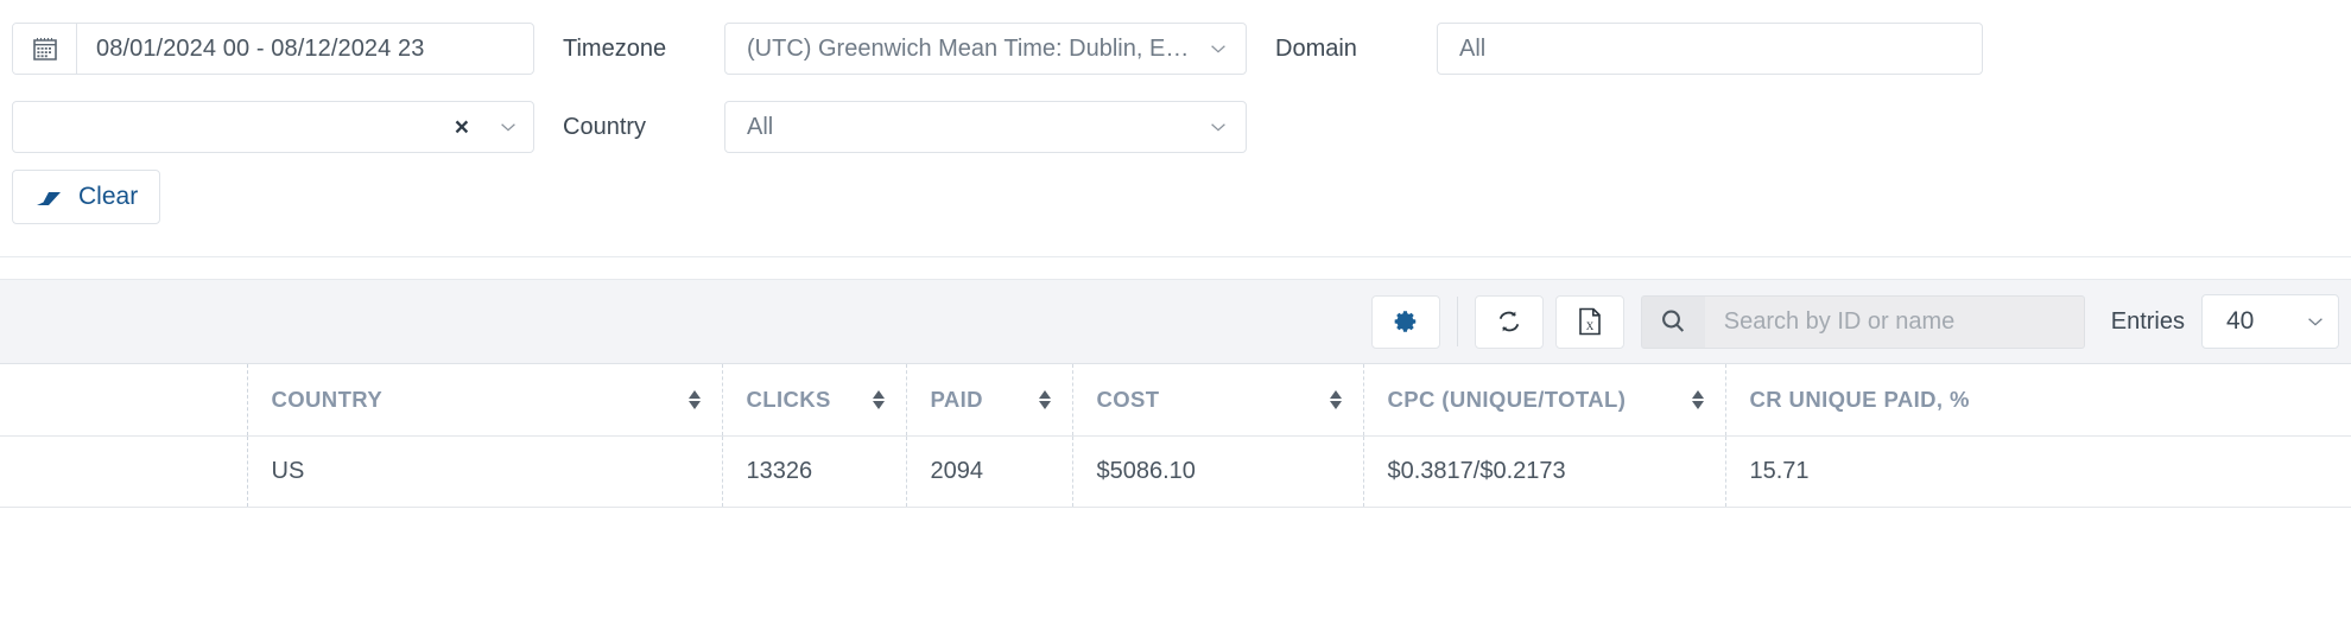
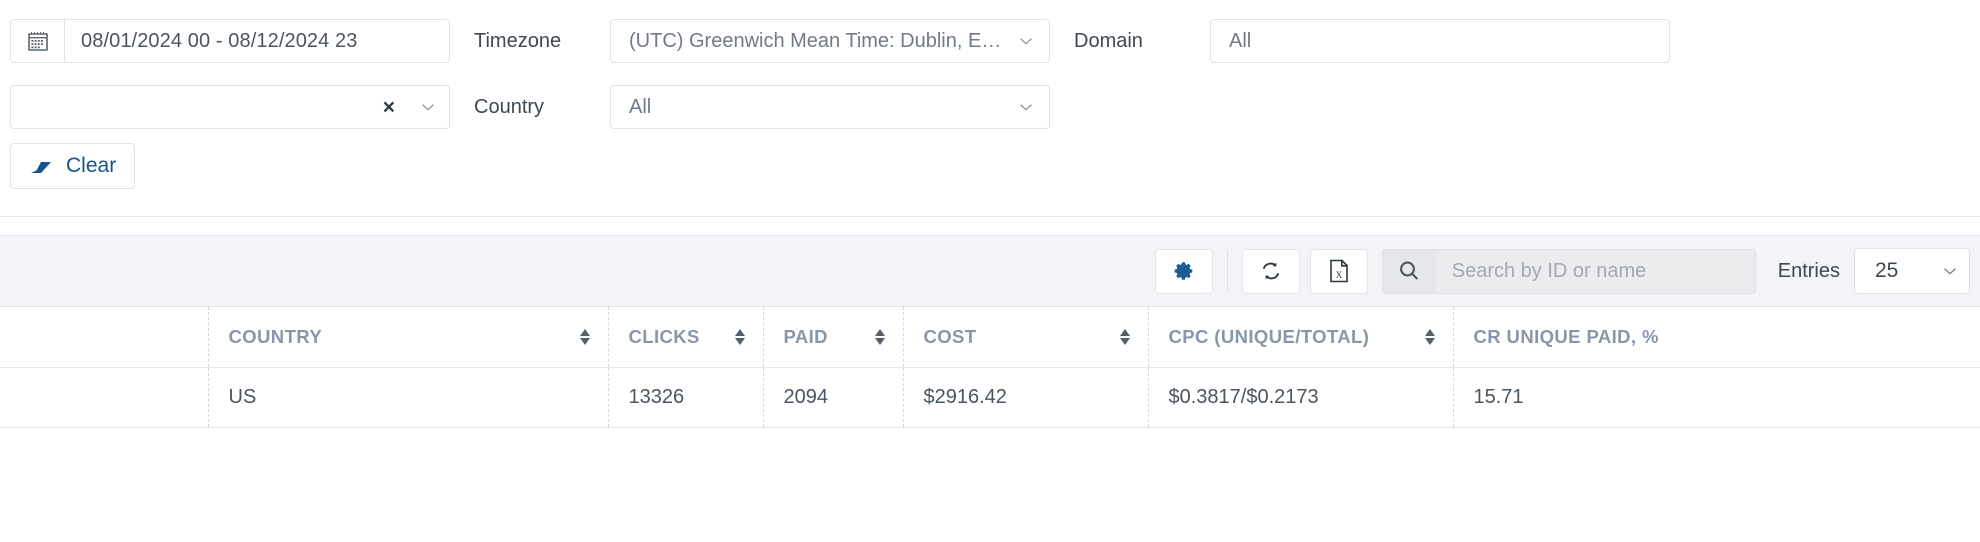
  08/01/2024 00 - 08/12/2024 23
  Timezone
  (UTC) Greenwich Mean Time: Dublin, Edin
  Domain
  All
  ×
  Country
  All
  Clear
  X
  Search by ID or name
  Entries
- 40
+ 25
  	COUNTRY	CLICKS	PAID	COST	CPC (UNIQUE/TOTAL)	CR UNIQUE PAID, %
- 	US	13326	2094	$5086.10	$0.3817/$0.2173	15.71
+ 	US	13326	2094	$2916.42	$0.3817/$0.2173	15.71
